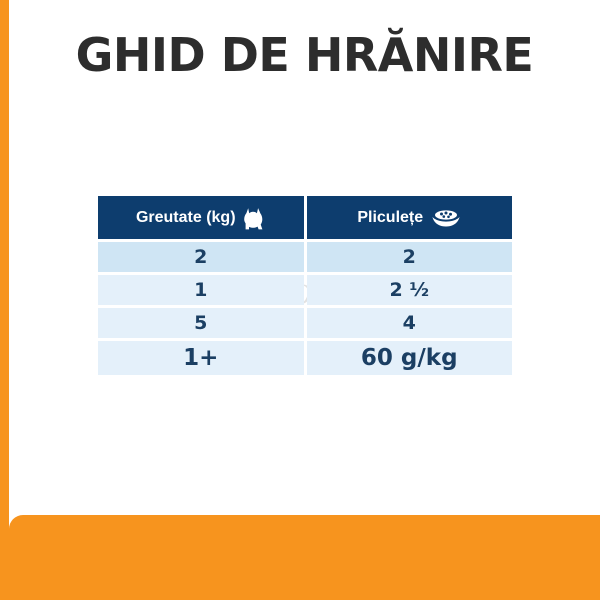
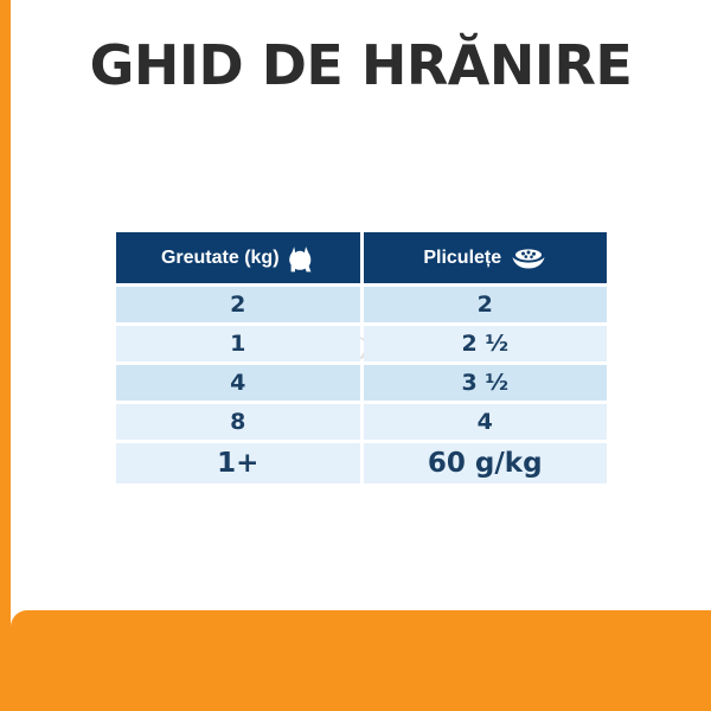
  GHID DE HRĂNIRE
  Greutate (kg)	Pliculețe
  2	2
  1	2 ½
+ 4	3 ½
- 5	4
+ 8	4
  1+	60 g/kg
